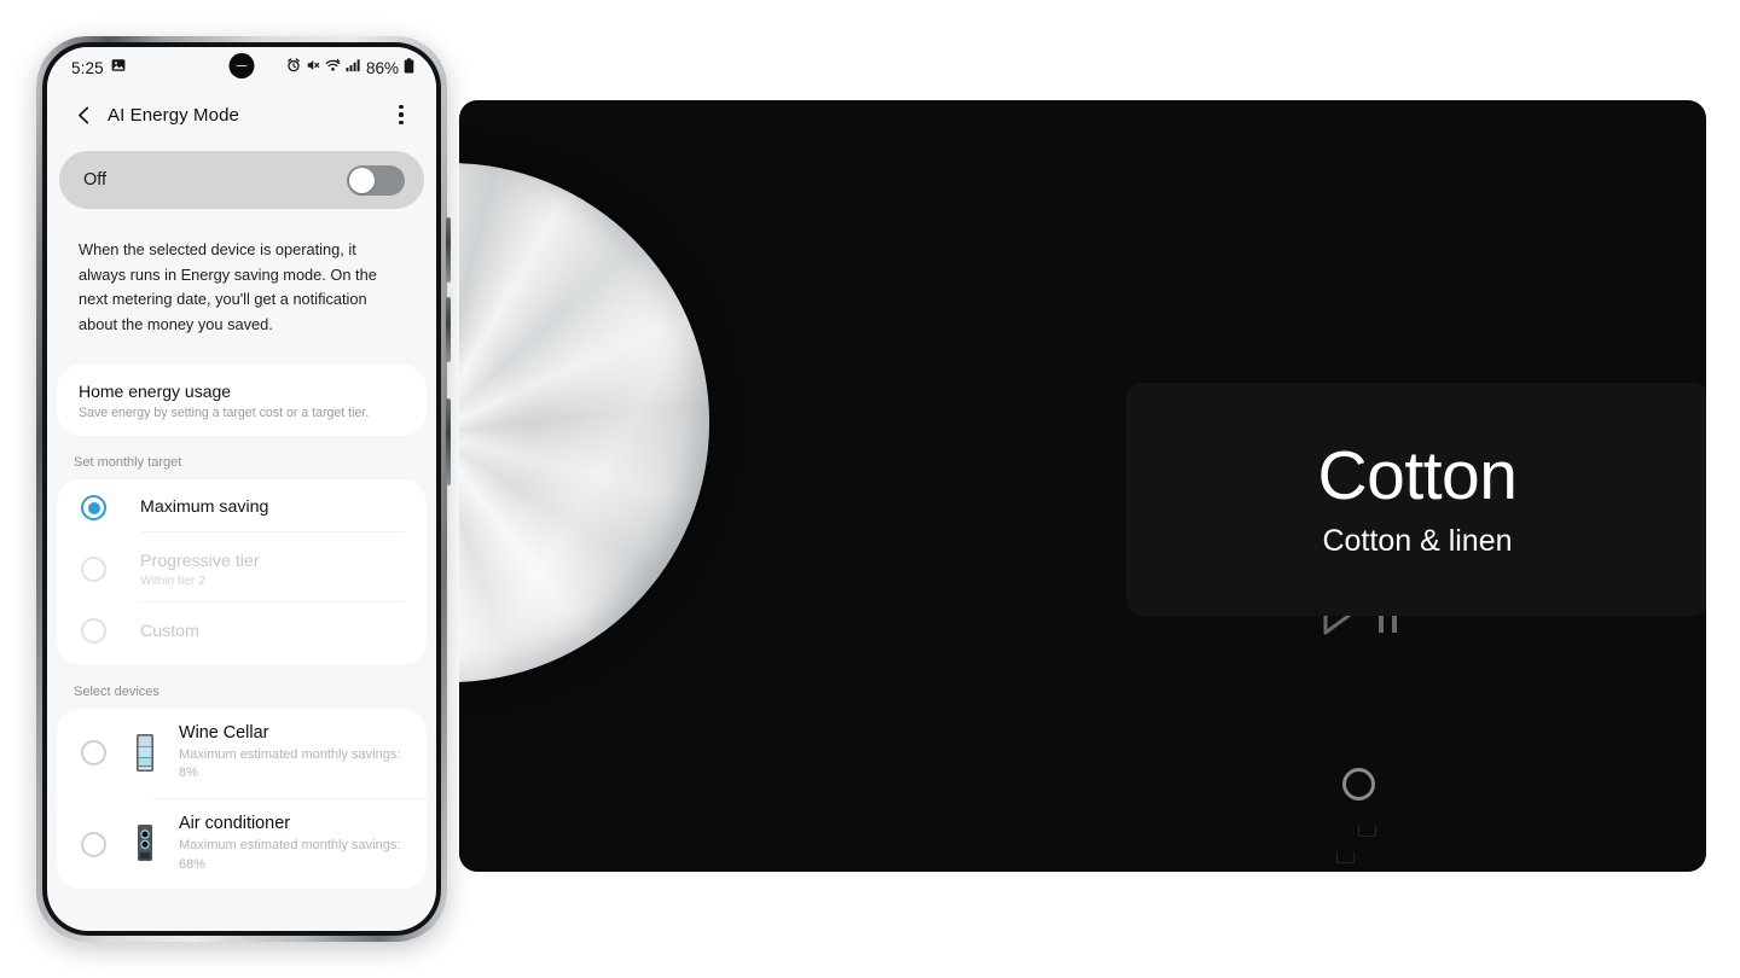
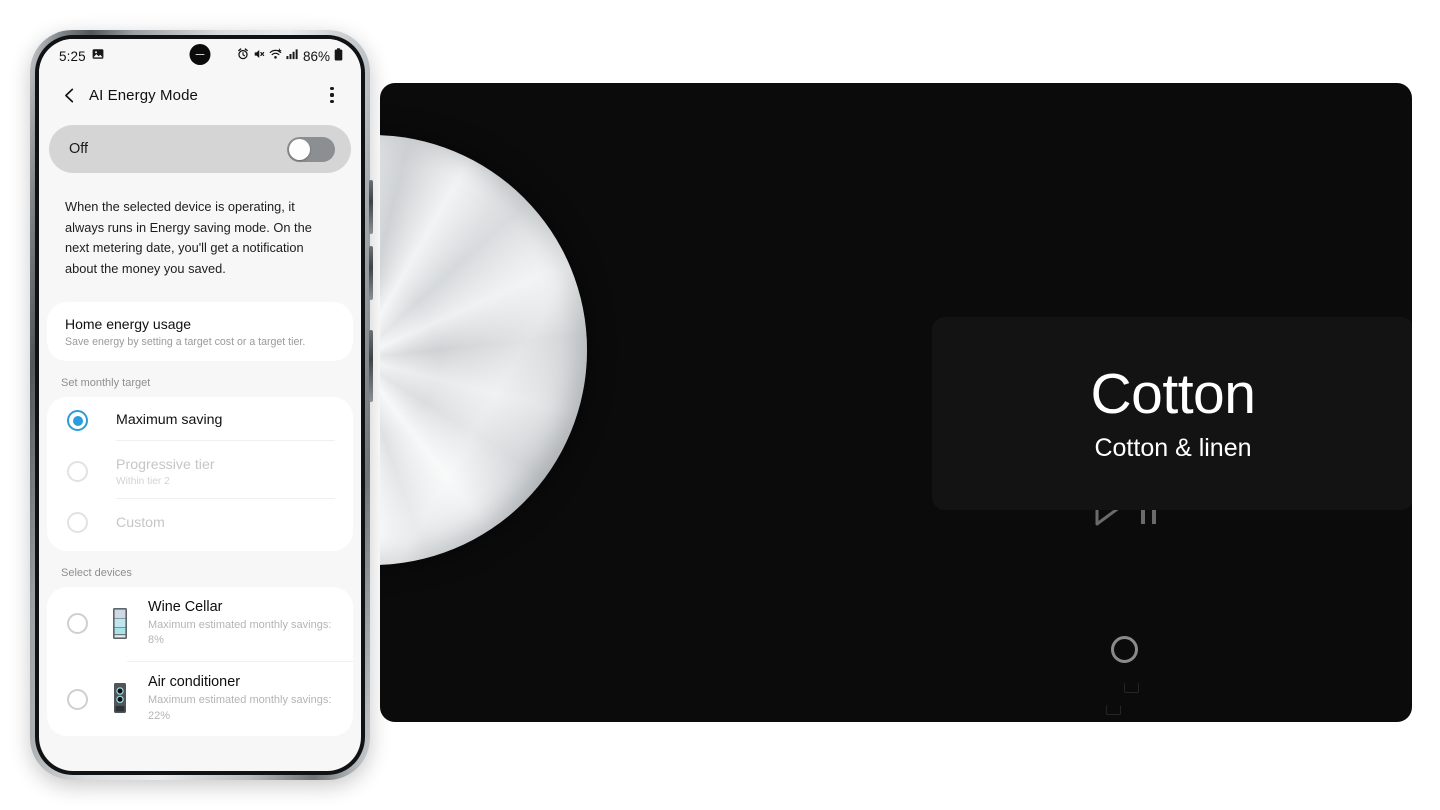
  5:25
  86%
  AI Energy Mode
  Off
  When the selected device is operating, it always runs in Energy saving mode. On the next metering date, you'll get a notification about the money you saved.
  Home energy usage
  Save energy by setting a target cost or a target tier.
  Set monthly target
  Maximum saving
  Progressive tier
  Within tier 2
  Custom
  Select devices
  Wine Cellar
  Maximum estimated monthly savings: 8%
  Air conditioner
- Maximum estimated monthly savings: 68%
+ Maximum estimated monthly savings: 22%
  Cotton
  Cotton & linen
